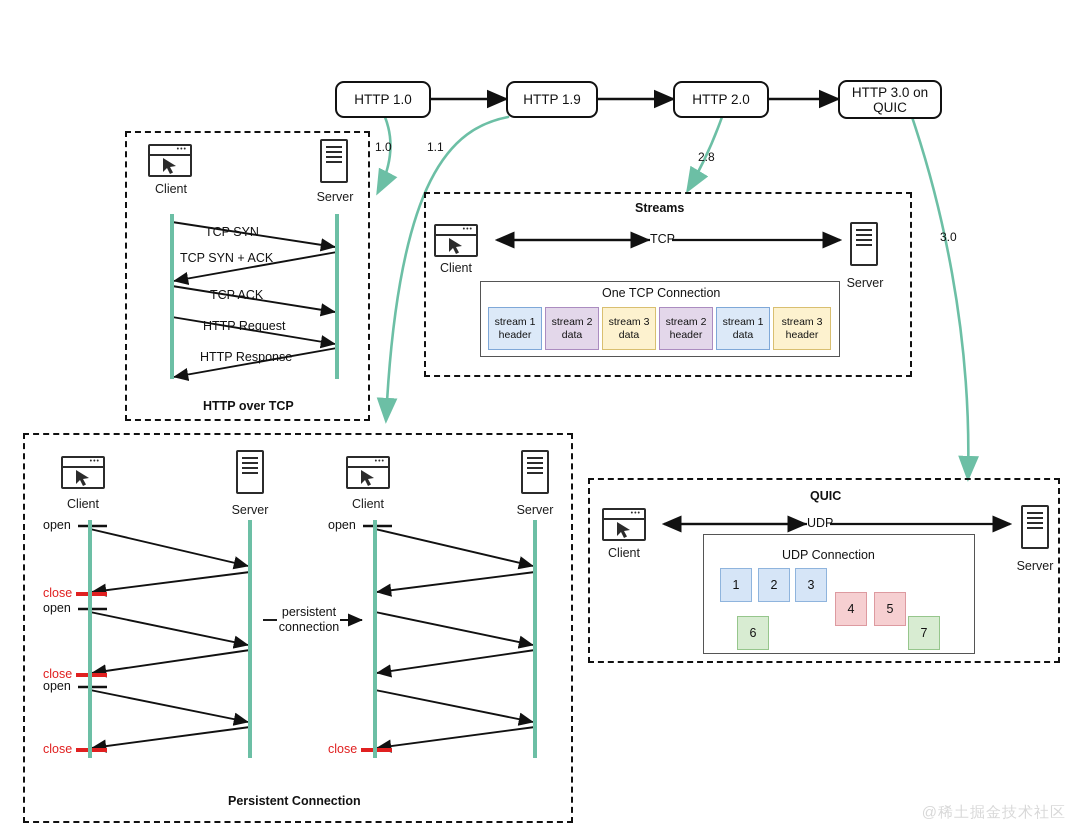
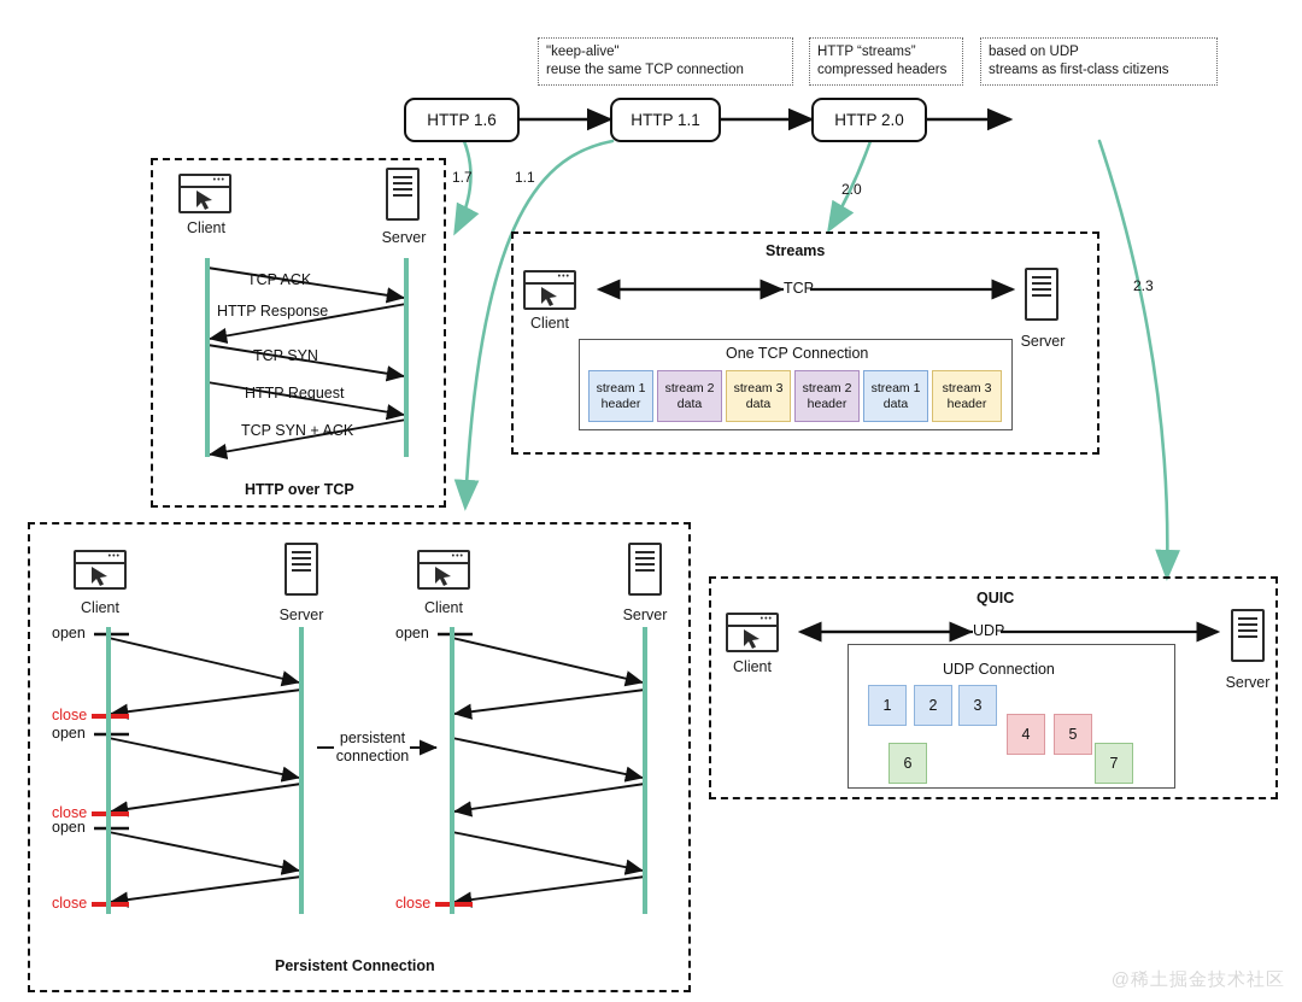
+ "keep-alive"
+ reuse the same TCP connection
+ HTTP “streams”
+ compressed headers
+ based on UDP
+ streams as first-class citizens
- HTTP 1.0
+ HTTP 1.6
- HTTP 1.9
+ HTTP 1.1
  HTTP 2.0
- HTTP 3.0 on QUIC
- 1.0
+ 1.7
  1.1
- 2.8
+ 2.0
- 3.0
+ 2.3
  HTTP over TCP
  Client
  Server
- TCP SYN
+ TCP ACK
- TCP SYN + ACK
+ HTTP Response
- TCP ACK
+ TCP SYN
  HTTP Request
- HTTP Response
+ TCP SYN + ACK
  Streams
  Client
  Server
  TCP
  One TCP Connection
  stream 1
  header
  stream 2
  data
  stream 3
  data
  stream 2
  header
  stream 1
  data
  stream 3
  header
  Persistent Connection
  Client
  Server
  open
  close
  open
  close
  open
  close
  persistent
  connection
  Client
  Server
  open
  close
  QUIC
  Client
  Server
  UDP
  UDP Connection
  1
  2
  3
  4
  5
  6
  7
  @稀土掘金技术社区
